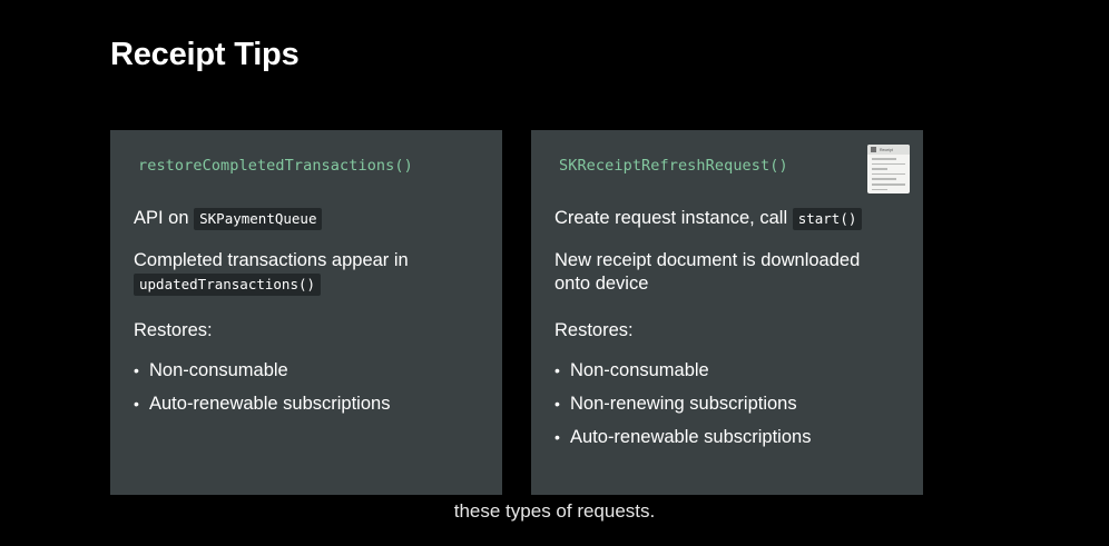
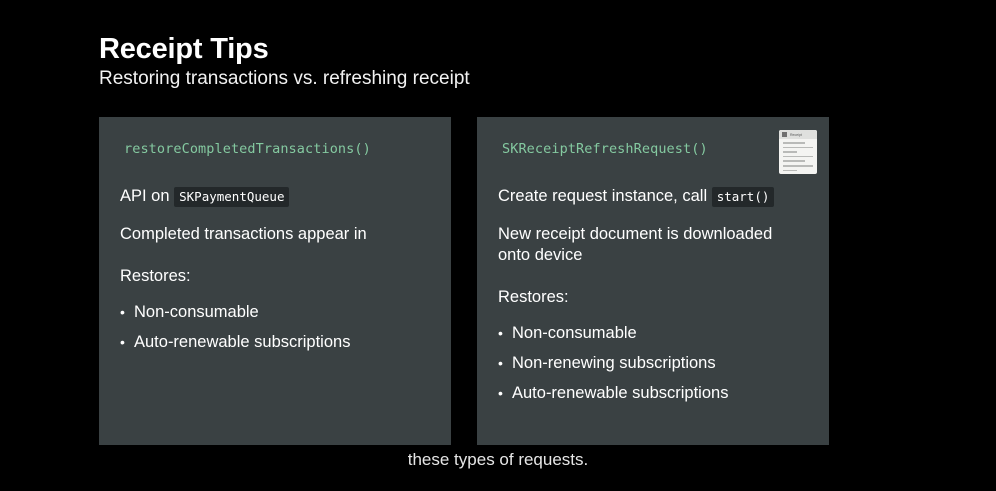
  Receipt Tips
+ Restoring transactions vs. refreshing receipt
  restoreCompletedTransactions()
  API on SKPaymentQueue
  Completed transactions appear in
- updatedTransactions()
  Restores:
  Non-consumable
  Auto-renewable subscriptions
  SKReceiptRefreshRequest()
  Create request instance, call start()
  New receipt document is downloaded onto device
  Restores:
  Non-consumable
  Non-renewing subscriptions
  Auto-renewable subscriptions
  these types of requests.
